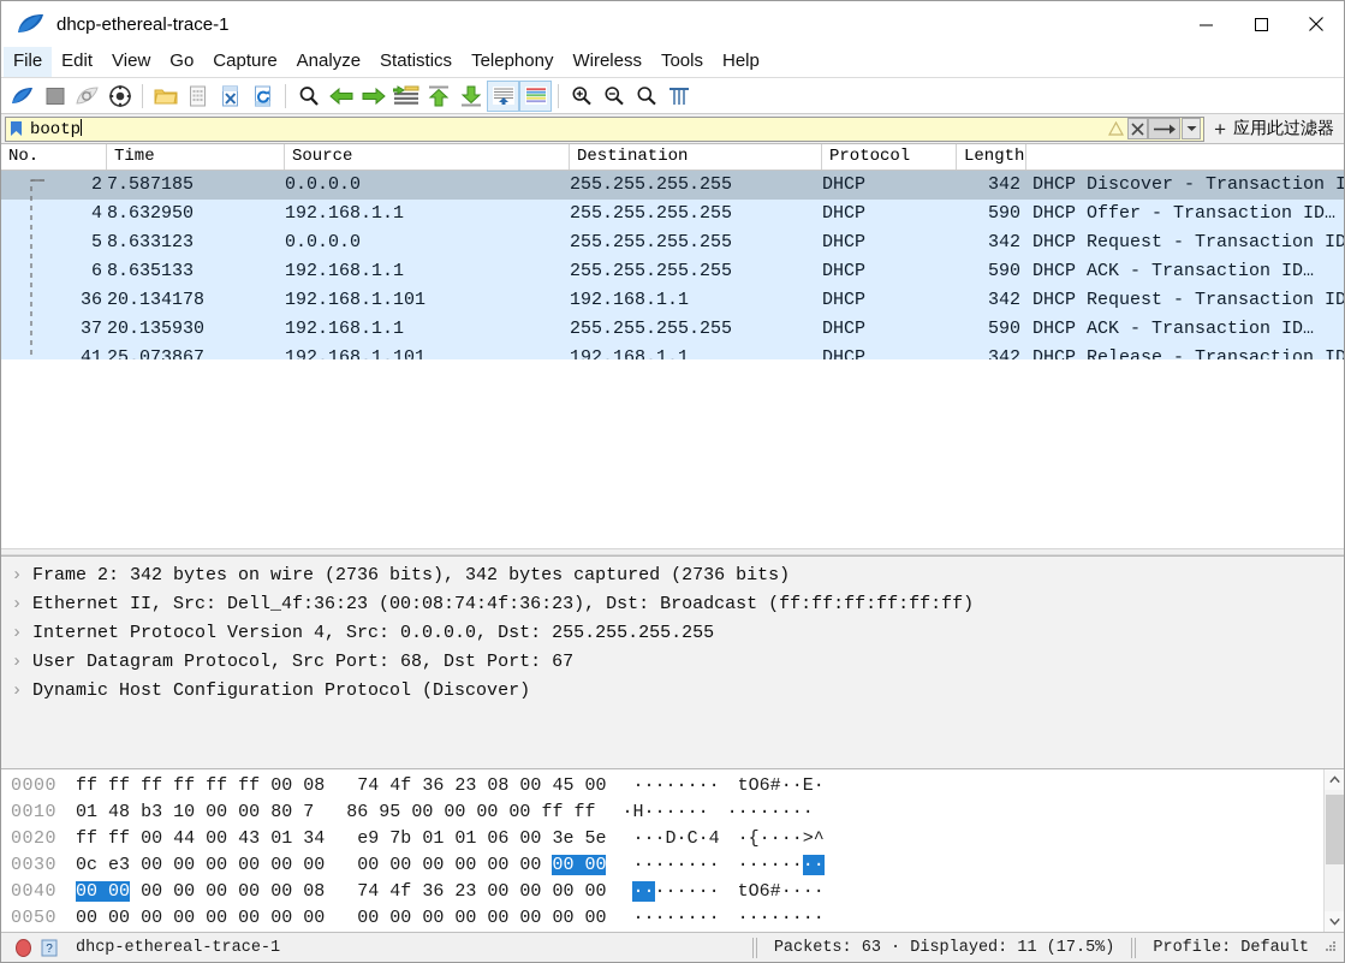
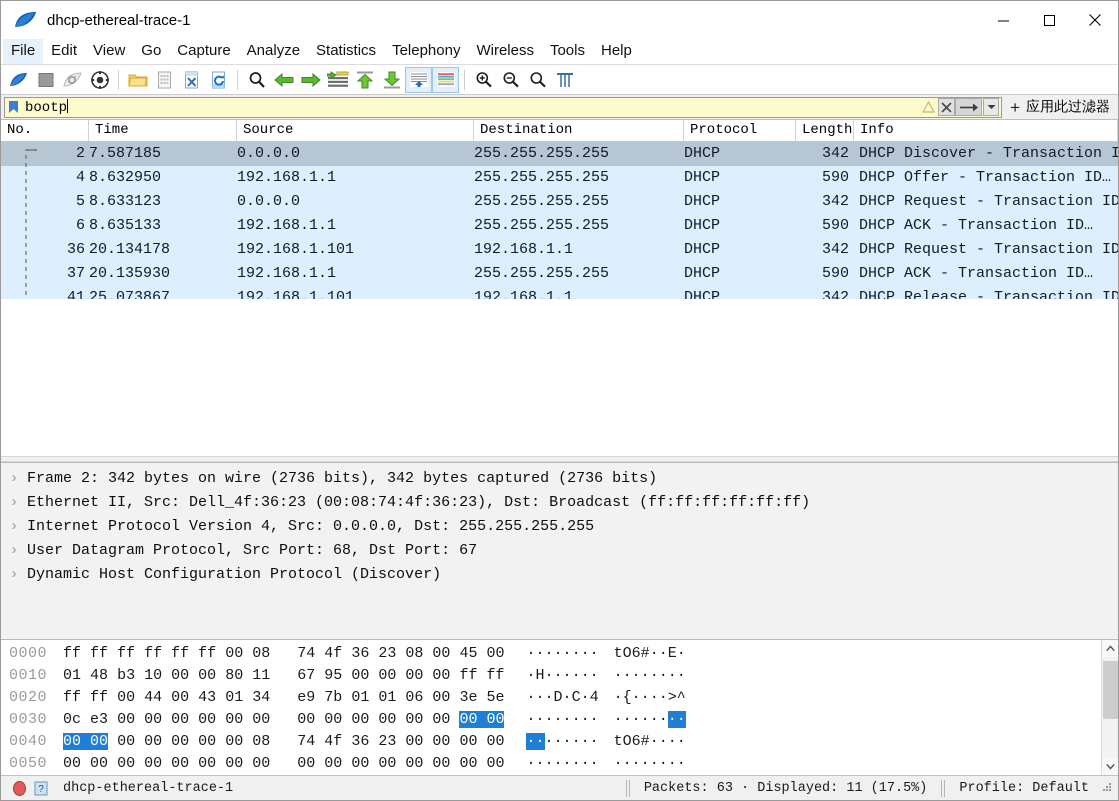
  dhcp-ethereal-trace-1
  File
  Edit
  View
  Go
  Capture
  Analyze
  Statistics
  Telephony
  Wireless
  Tools
  Help
  bootp
  +
  应用此过滤器
  No.
  Time
  Source
  Destination
  Protocol
  Length
+ Info
  2
  7.587185
  0.0.0.0
  255.255.255.255
  DHCP
  342
  DHCP Discover - Transaction I
  4
  8.632950
  192.168.1.1
  255.255.255.255
  DHCP
  590
  DHCP Offer - Transaction ID…
  5
  8.633123
  0.0.0.0
  255.255.255.255
  DHCP
  342
  DHCP Request - Transaction ID
  6
  8.635133
  192.168.1.1
  255.255.255.255
  DHCP
  590
  DHCP ACK - Transaction ID…
  36
  20.134178
  192.168.1.101
  192.168.1.1
  DHCP
  342
  DHCP Request - Transaction ID
  37
  20.135930
  192.168.1.1
  255.255.255.255
  DHCP
  590
  DHCP ACK - Transaction ID…
  41
  25.073867
  192.168.1.101
  192.168.1.1
  DHCP
  342
  DHCP Release - Transaction ID
  ›
  Frame 2: 342 bytes on wire (2736 bits), 342 bytes captured (2736 bits)
  ›
  Ethernet II, Src: Dell_4f:36:23 (00:08:74:4f:36:23), Dst: Broadcast (ff:ff:ff:ff:ff:ff)
  ›
  Internet Protocol Version 4, Src: 0.0.0.0, Dst: 255.255.255.255
  ›
  User Datagram Protocol, Src Port: 68, Dst Port: 67
  ›
  Dynamic Host Configuration Protocol (Discover)
  0000
  ff ff ff ff ff ff 00 08
  74 4f 36 23 08 00 45 00
  ········
  tO6#··E·
  0010
- 01 48 b3 10 00 00 80 7
+ 01 48 b3 10 00 00 80 11
- 86 95 00 00 00 00 ff ff
+ 67 95 00 00 00 00 ff ff
  ·H······
  ········
  0020
  ff ff 00 44 00 43 01 34
  e9 7b 01 01 06 00 3e 5e
  ···D·C·4
  ·{····>^
  0030
  0c e3 00 00 00 00 00 00
  00 00 00 00 00 00 00 00
  ········
  ········
  0040
  00 00 00 00 00 00 00 08
  74 4f 36 23 00 00 00 00
  ········
  tO6#····
  0050
  00 00 00 00 00 00 00 00
  00 00 00 00 00 00 00 00
  ········
  ········
  ?
  dhcp-ethereal-trace-1
  Packets: 63 · Displayed: 11 (17.5%)
  Profile: Default
